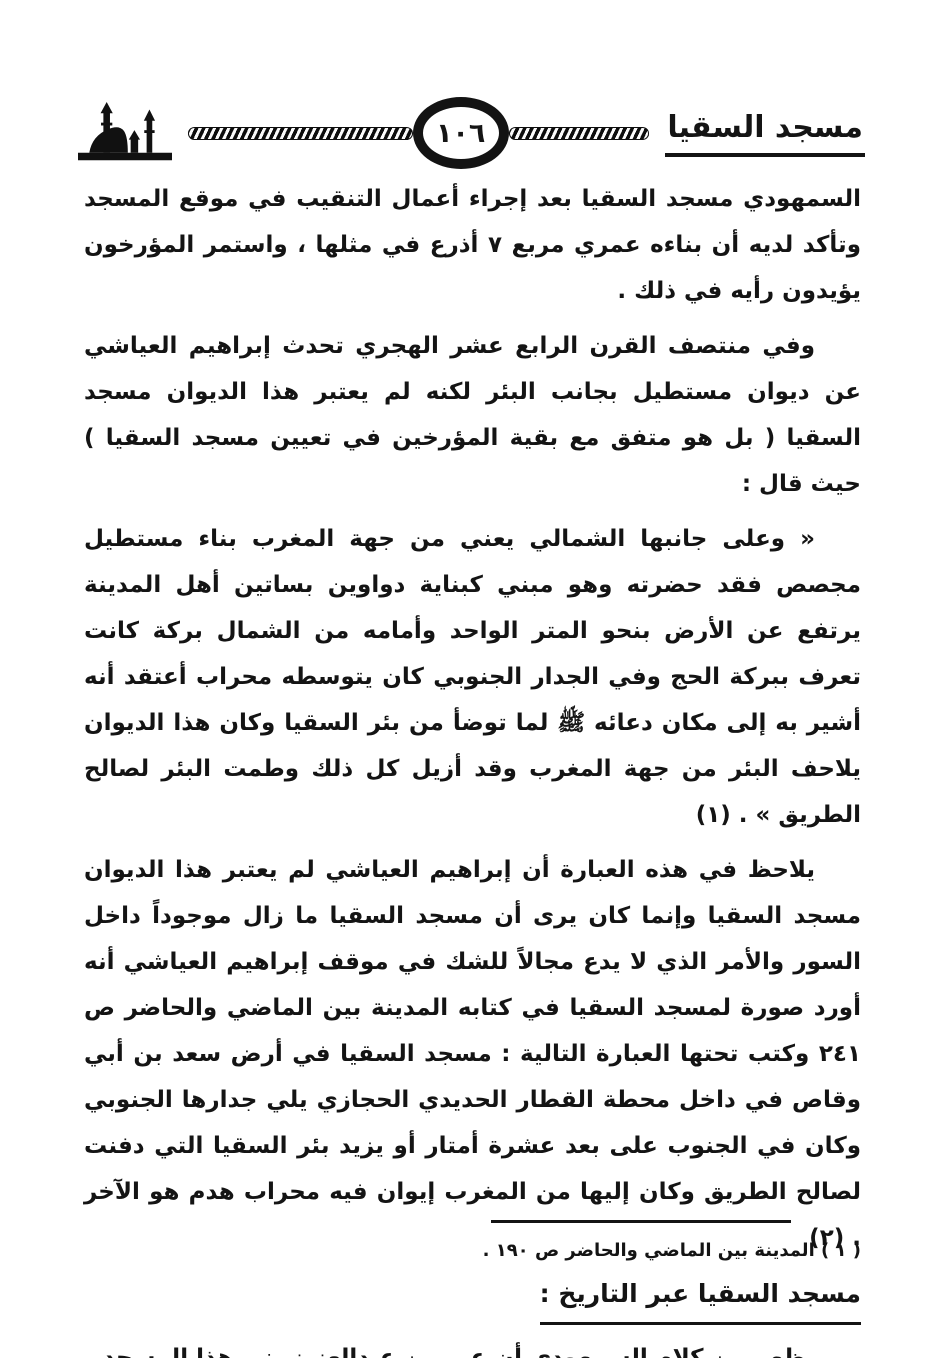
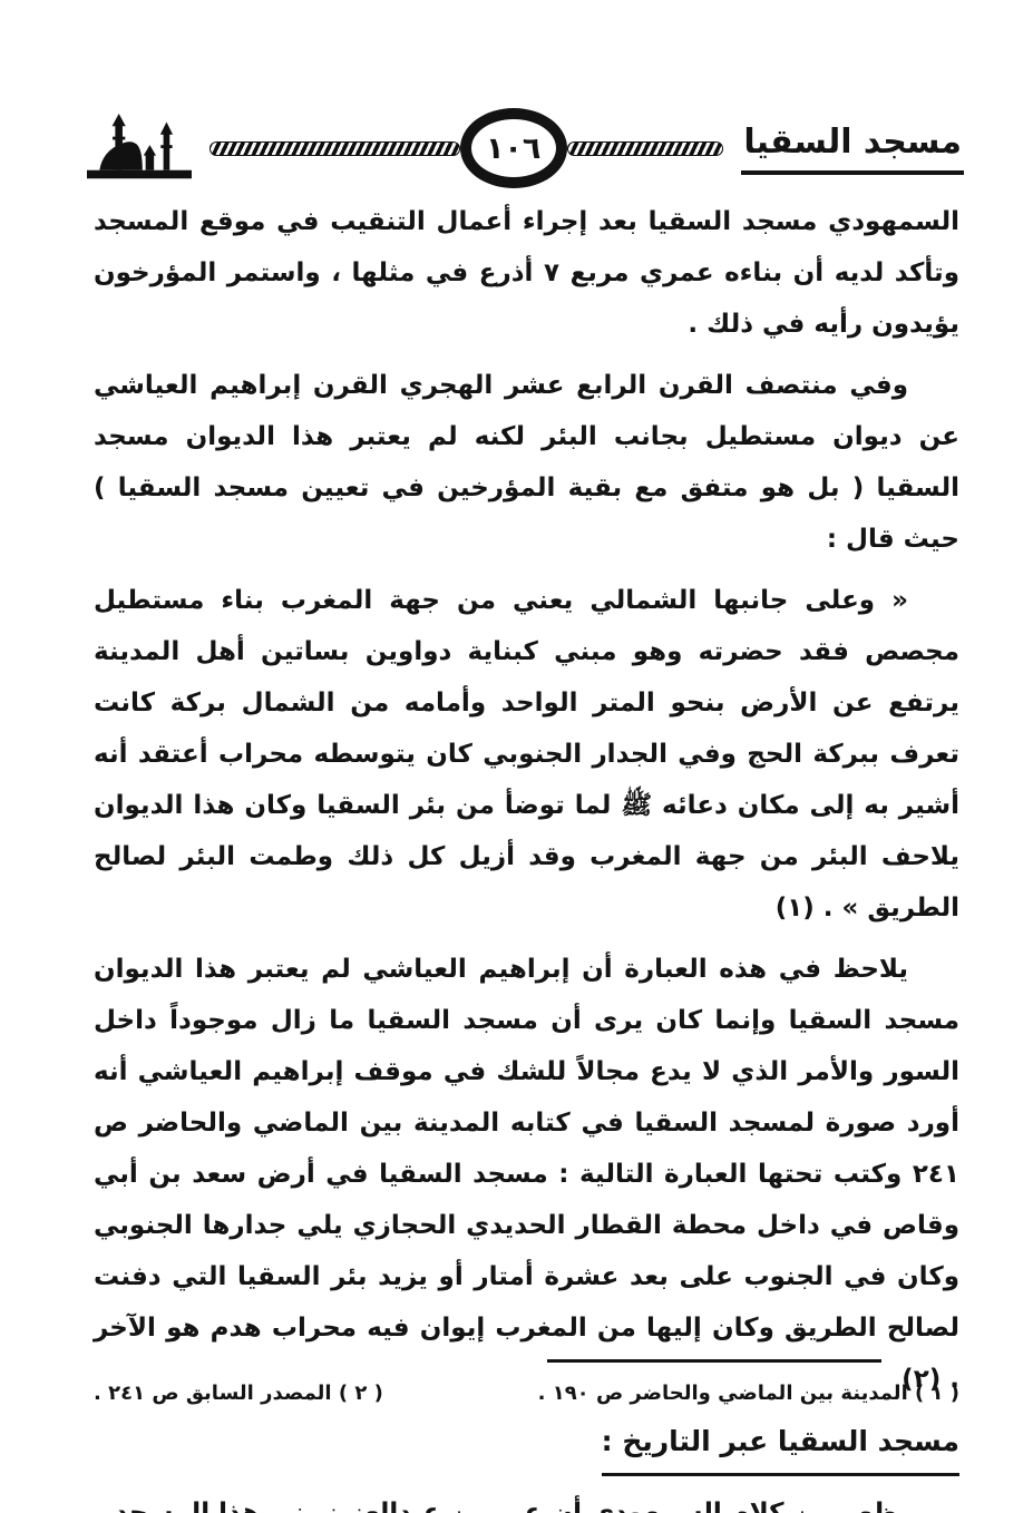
  مسجد السقيا
  ١٠٦
  السمهودي مسجد السقيا بعد إجراء أعمال التنقيب في موقع المسجد وتأكد لديه أن بناءه عمري مربع ٧ أذرع في مثلها ، واستمر المؤرخون يؤيدون رأيه في ذلك .
- وفي منتصف القرن الرابع عشر الهجري تحدث إبراهيم العياشي عن ديوان مستطيل بجانب البئر لكنه لم يعتبر هذا الديوان مسجد السقيا ( بل هو متفق مع بقية المؤرخين في تعيين مسجد السقيا ) حيث قال :
+ وفي منتصف القرن الرابع عشر الهجري القرن إبراهيم العياشي عن ديوان مستطيل بجانب البئر لكنه لم يعتبر هذا الديوان مسجد السقيا ( بل هو متفق مع بقية المؤرخين في تعيين مسجد السقيا ) حيث قال :
  « وعلى جانبها الشمالي يعني من جهة المغرب بناء مستطيل مجصص فقد حضرته وهو مبني كبناية دواوين بساتين أهل المدينة يرتفع عن الأرض بنحو المتر الواحد وأمامه من الشمال بركة كانت تعرف ببركة الحج وفي الجدار الجنوبي كان يتوسطه محراب أعتقد أنه أشير به إلى مكان دعائه ﷺ لما توضأ من بئر السقيا وكان هذا الديوان يلاحف البئر من جهة المغرب وقد أزيل كل ذلك وطمت البئر لصالح الطريق » . (١)
  يلاحظ في هذه العبارة أن إبراهيم العياشي لم يعتبر هذا الديوان مسجد السقيا وإنما كان يرى أن مسجد السقيا ما زال موجوداً داخل السور والأمر الذي لا يدع مجالاً للشك في موقف إبراهيم العياشي أنه أورد صورة لمسجد السقيا في كتابه المدينة بين الماضي والحاضر ص ٢٤١ وكتب تحتها العبارة التالية : مسجد السقيا في أرض سعد بن أبي وقاص في داخل محطة القطار الحديدي الحجازي يلي جدارها الجنوبي وكان في الجنوب على بعد عشرة أمتار أو يزيد بئر السقيا التي دفنت لصالح الطريق وكان إليها من المغرب إيوان فيه محراب هدم هو الآخر . (٢)
  مسجد السقيا عبر التاريخ :
  ( ١ ) المدينة بين الماضي والحاضر ص ١٩٠ .
+ ( ٢ ) المصدر السابق ص ٢٤١ .
